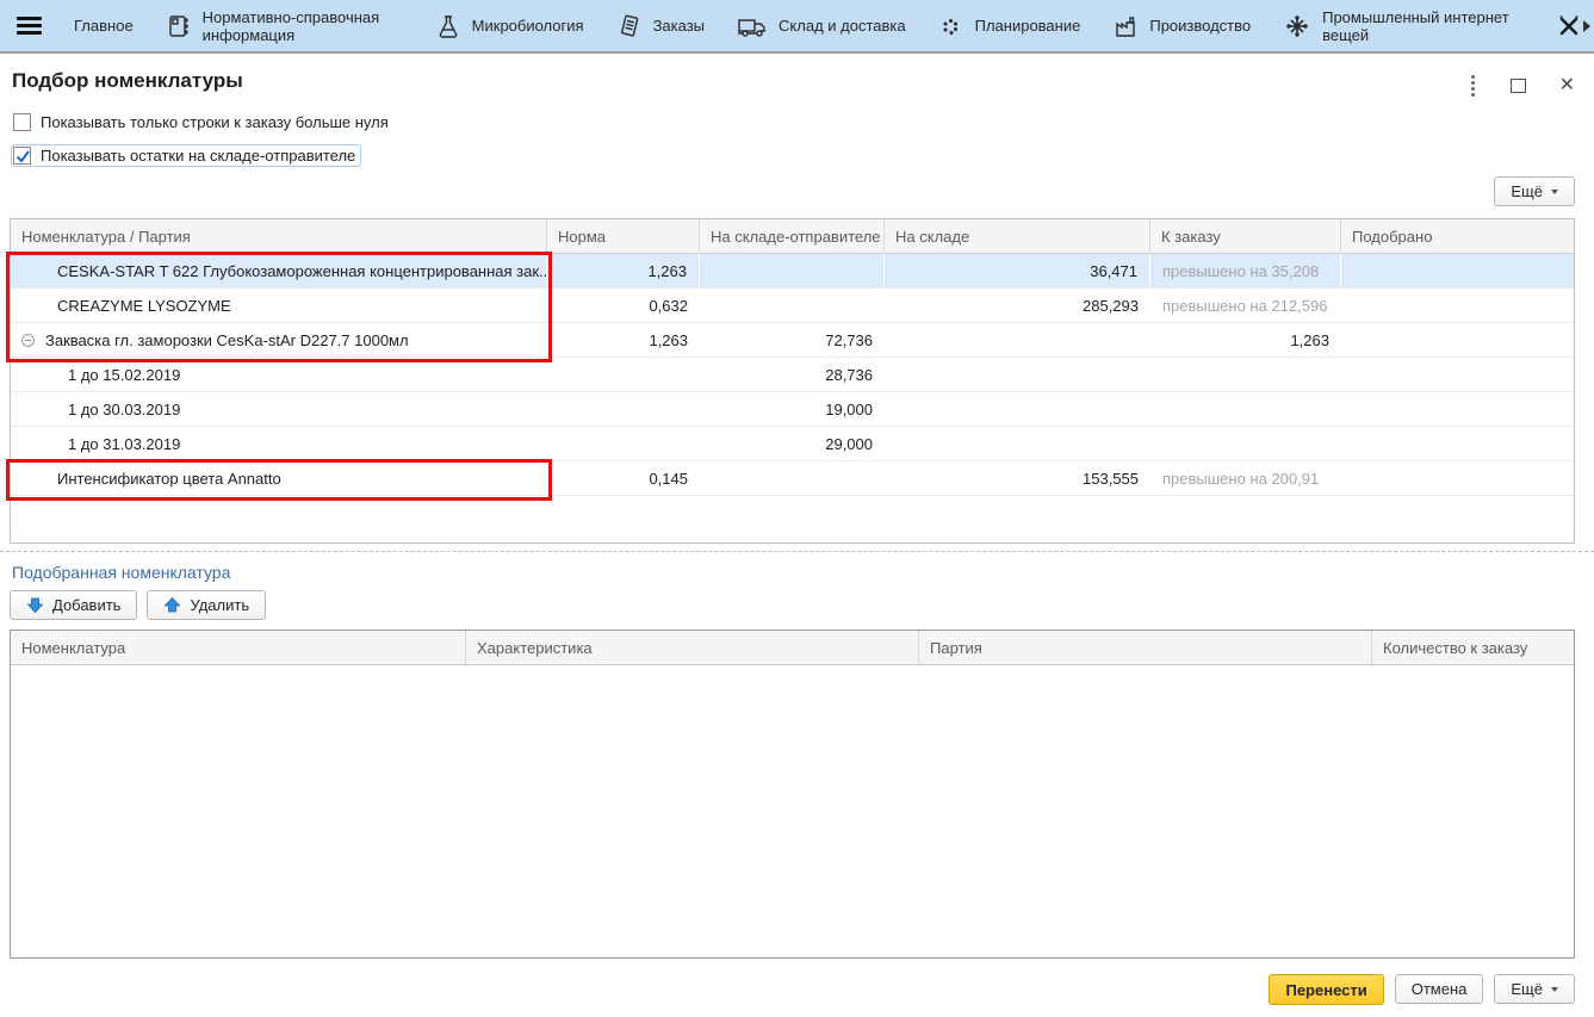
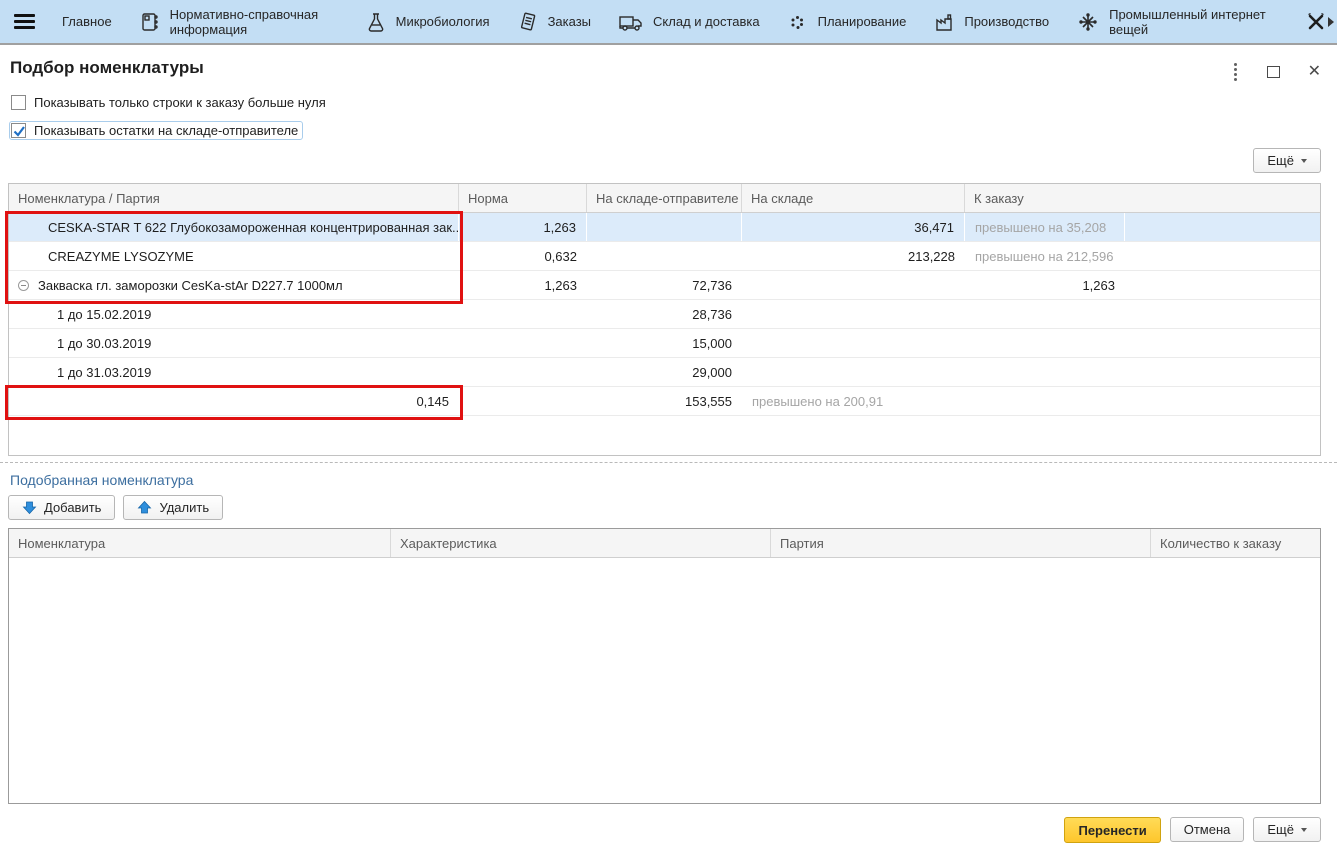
  Главное
  Нормативно-справочная информация
  Микробиология
  Заказы
  Склад и доставка
  Планирование
  Производство
  Промышленный интернет вещей
  Подбор номенклатуры
  ✕
  Показывать только строки к заказу больше нуля
  Показывать остатки на складе-отправителе
  Ещё
  Номенклатура / Партия
  Норма
  На складе-отправителе
  На складе
  К заказу
- Подобрано
  CESKA-STAR T 622 Глубокозамороженная концентрированная зак..
  1,263
  36,471
  превышено на 35,208
  CREAZYME LYSOZYME
  0,632
- 285,293
+ 213,228
  превышено на 212,596
  Закваска гл. заморозки CesKa-stAr D227.7 1000мл
  1,263
  72,736
  1,263
  1 до 15.02.2019
  28,736
  1 до 30.03.2019
- 19,000
+ 15,000
  1 до 31.03.2019
  29,000
- Интенсификатор цвета Annatto
  0,145
  153,555
  превышено на 200,91
  Подобранная номенклатура
  Добавить
  Удалить
  Номенклатура
  Характеристика
  Партия
  Количество к заказу
  Перенести
  Отмена
  Ещё
